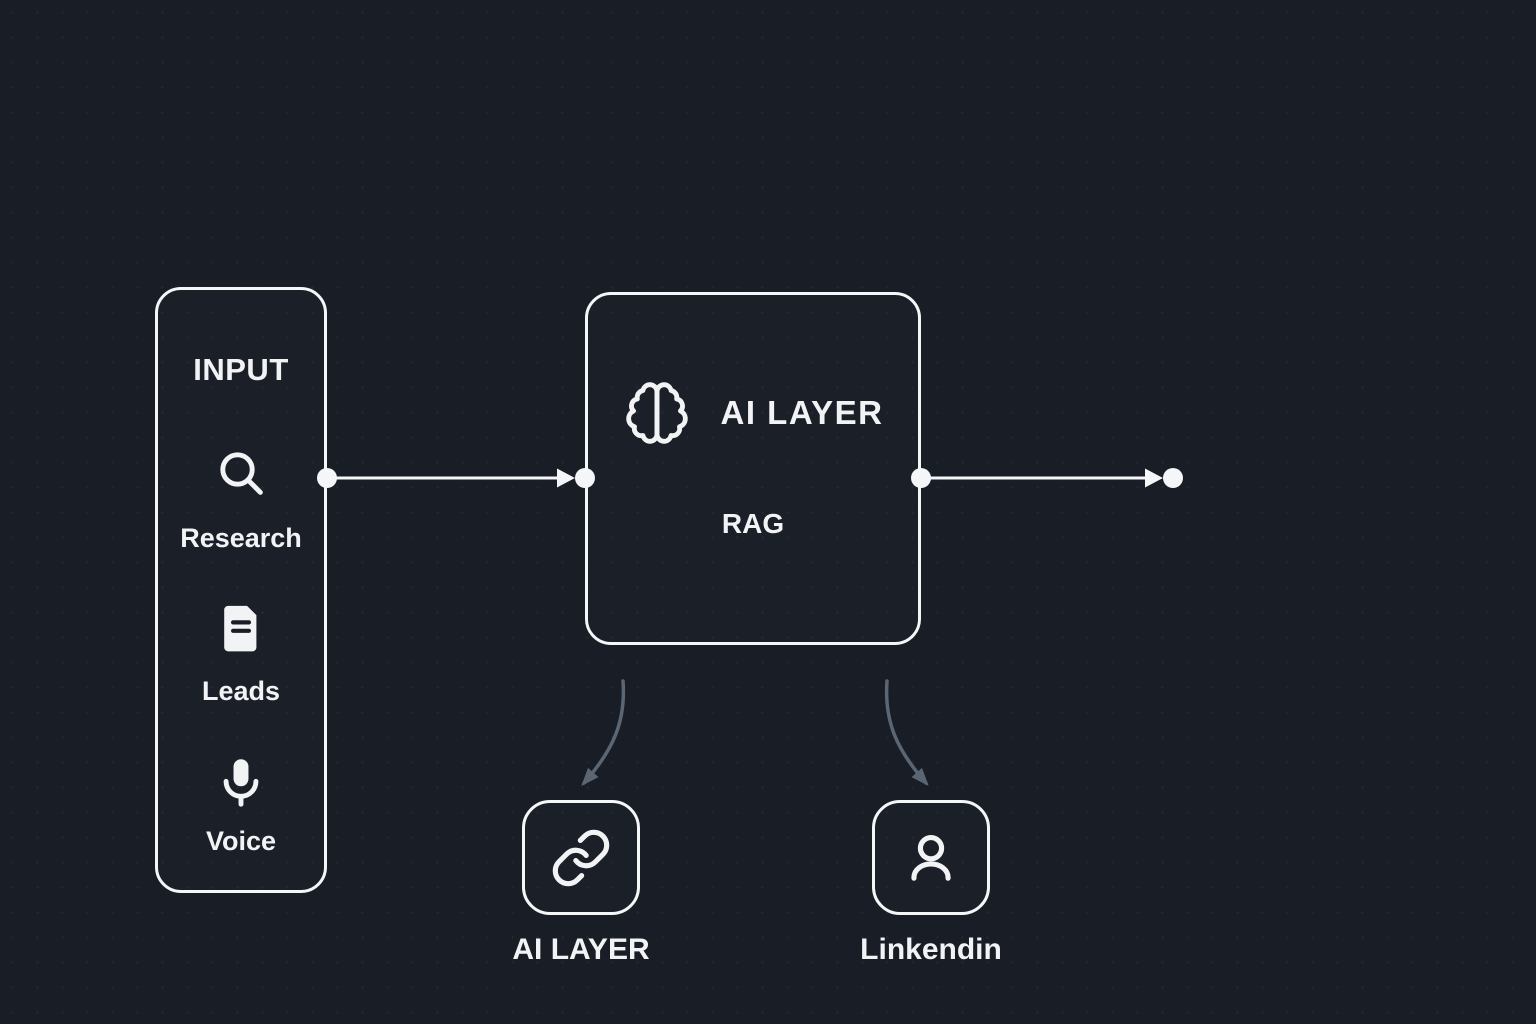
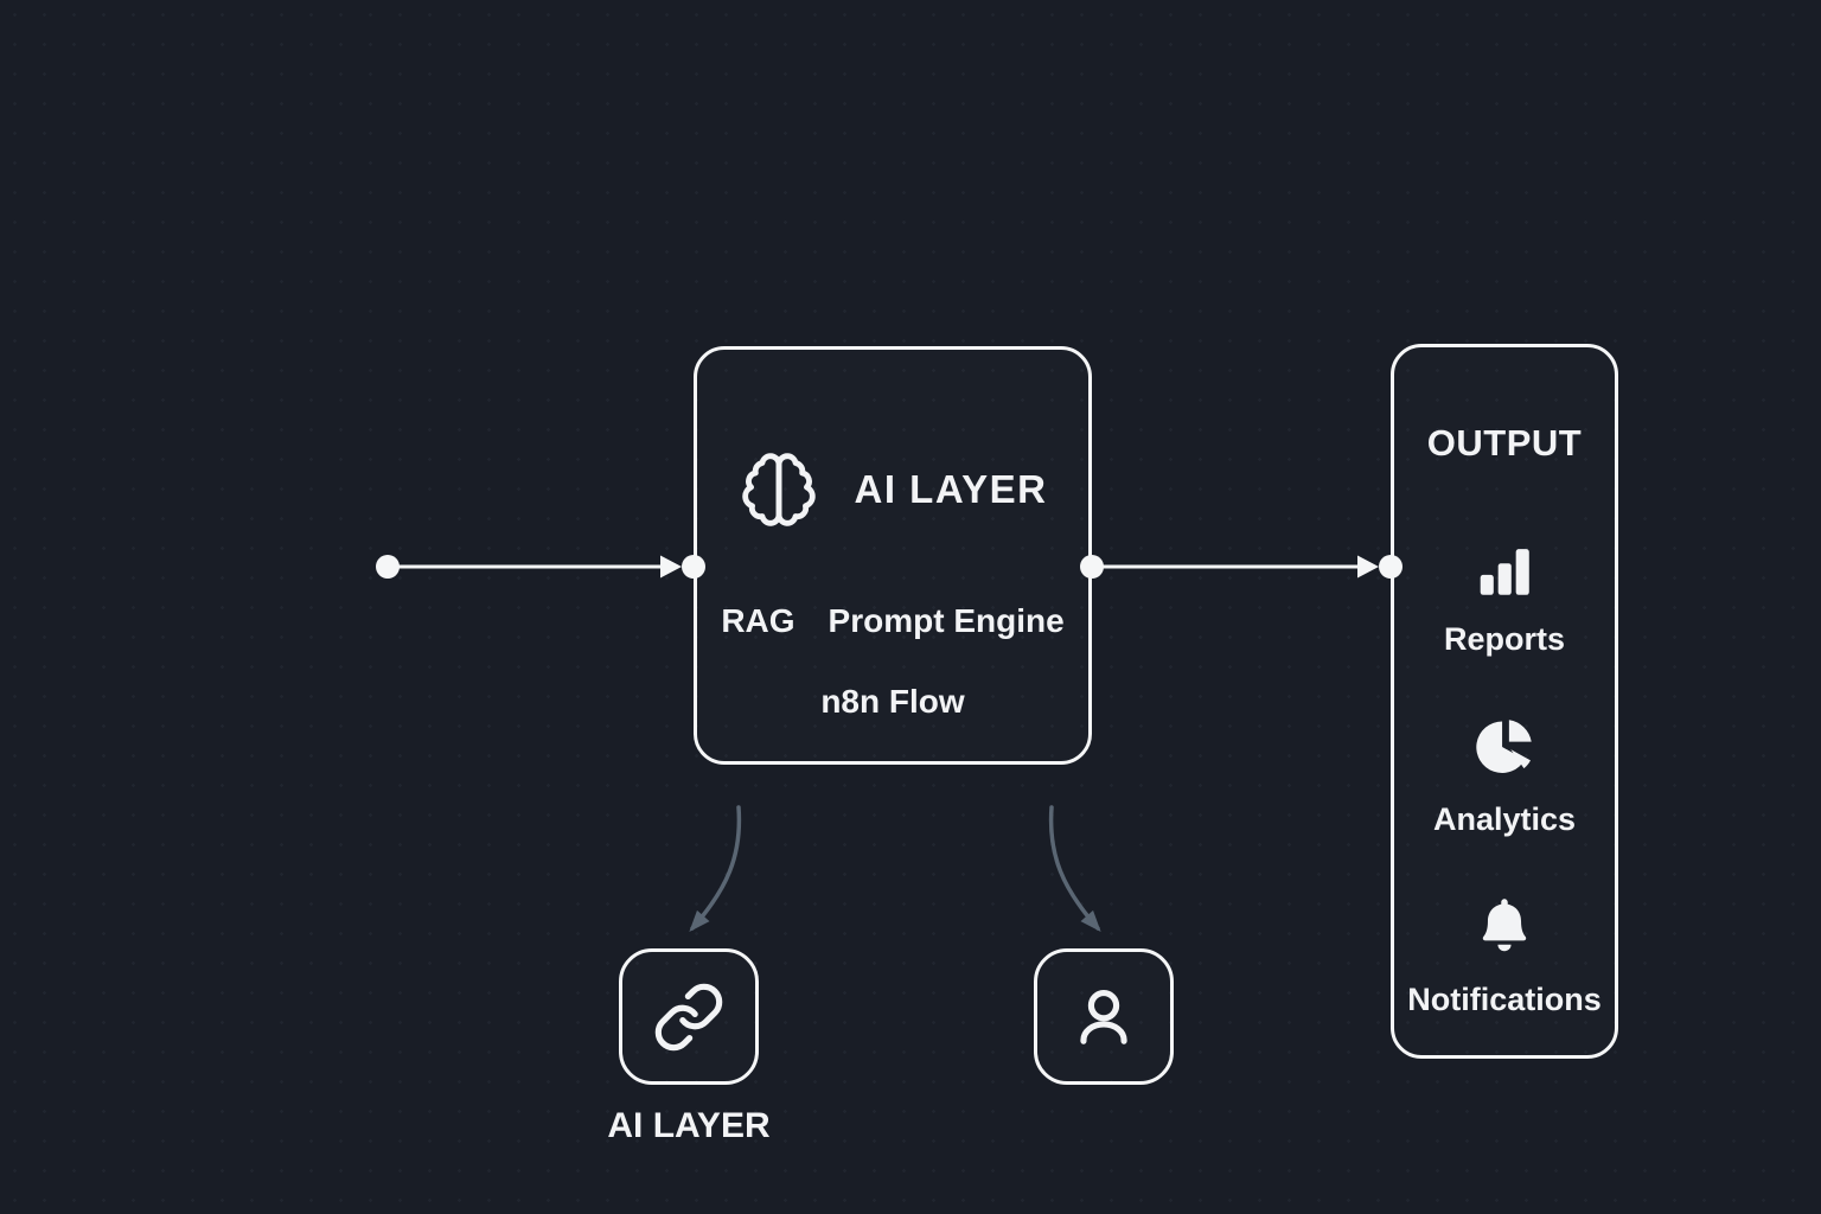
- INPUT
- Research
- Leads
- Voice
  AI LAYER
  RAG
+ Prompt Engine
+ n8n Flow
+ OUTPUT
+ Reports
+ Analytics
+ Notifications
  AI LAYER
- Linkendin
